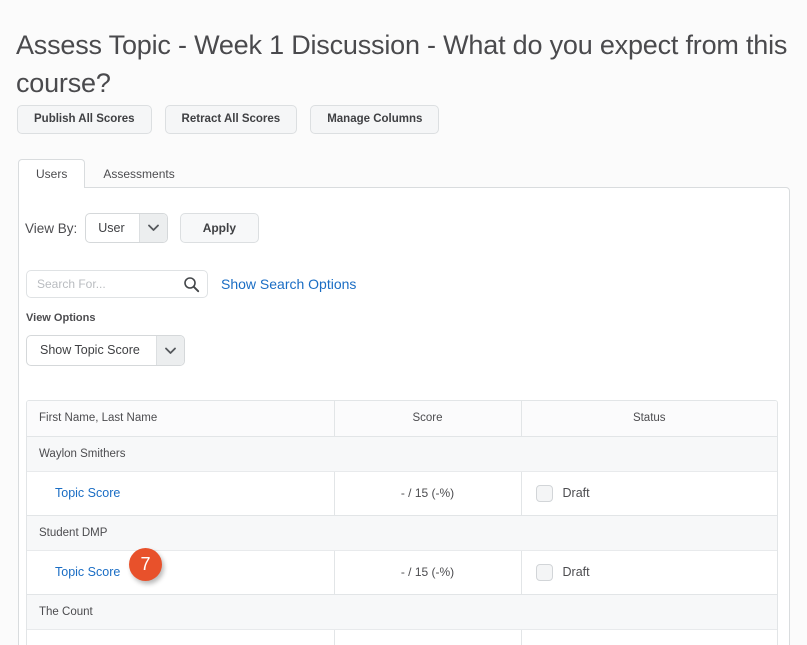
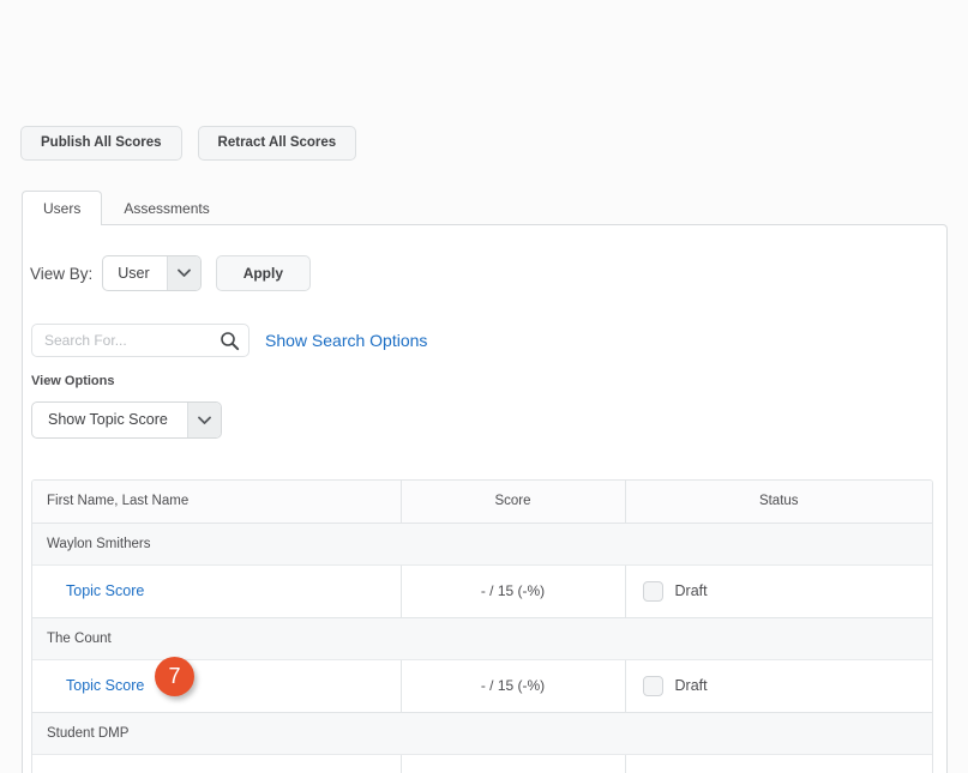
- Assess Topic - Week 1 Discussion - What do you expect from this course?
  Publish All Scores
  Retract All Scores
- Manage Columns
  Users
  Assessments
  View By:
  User
  Apply
  Search For...
  Show Search Options
  View Options
  Show Topic Score
  First Name, Last Name	Score	Status
  Waylon Smithers
  Topic Score	- / 15 (-%)	Draft
- Student DMP
+ The Count
  Topic Score	- / 15 (-%)	Draft
- The Count
+ Student DMP
  7
